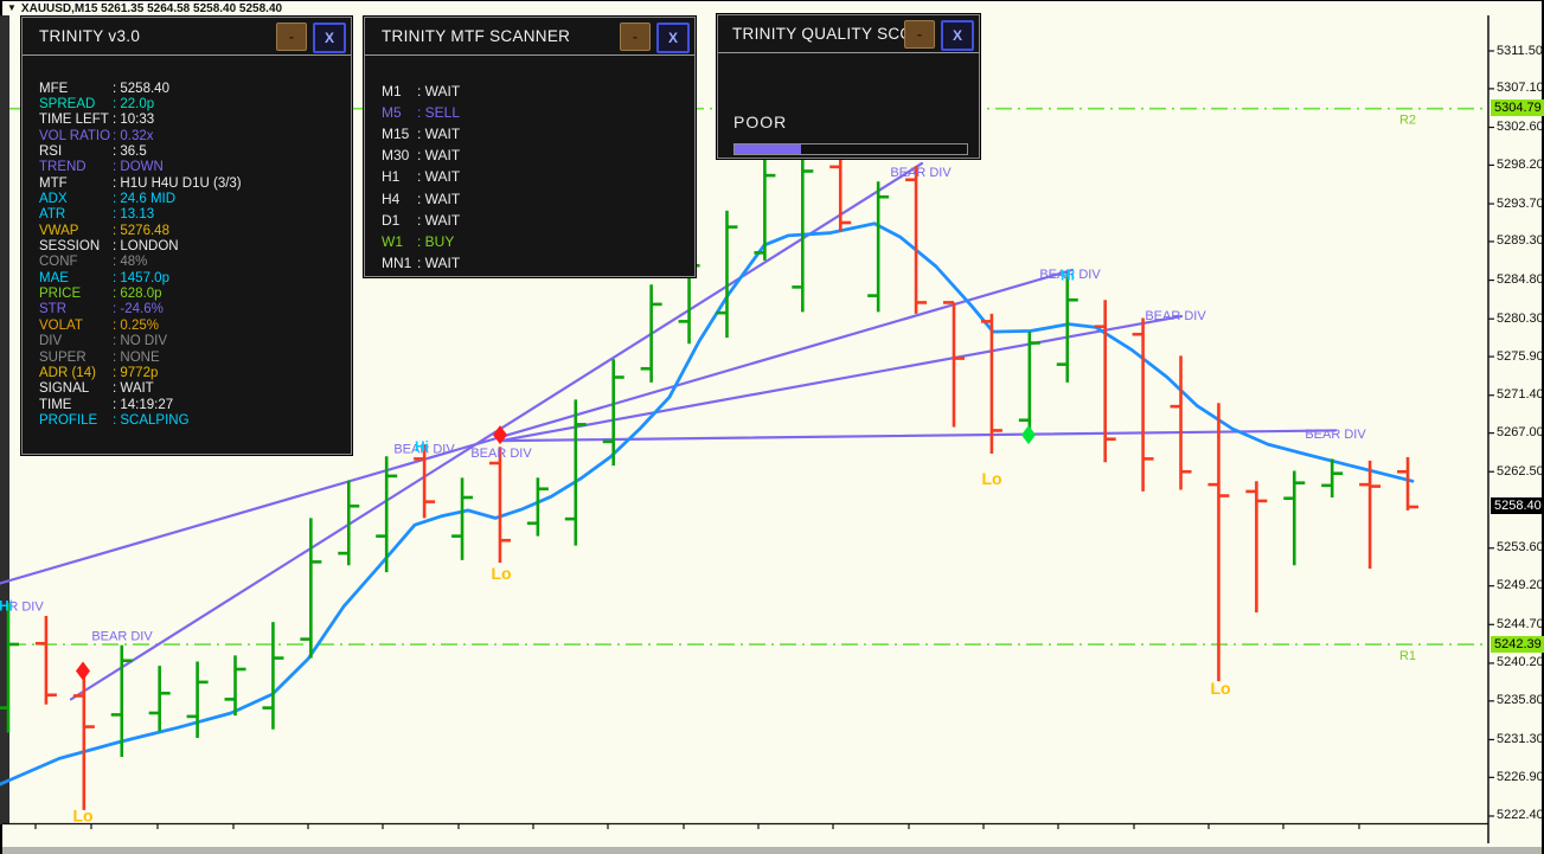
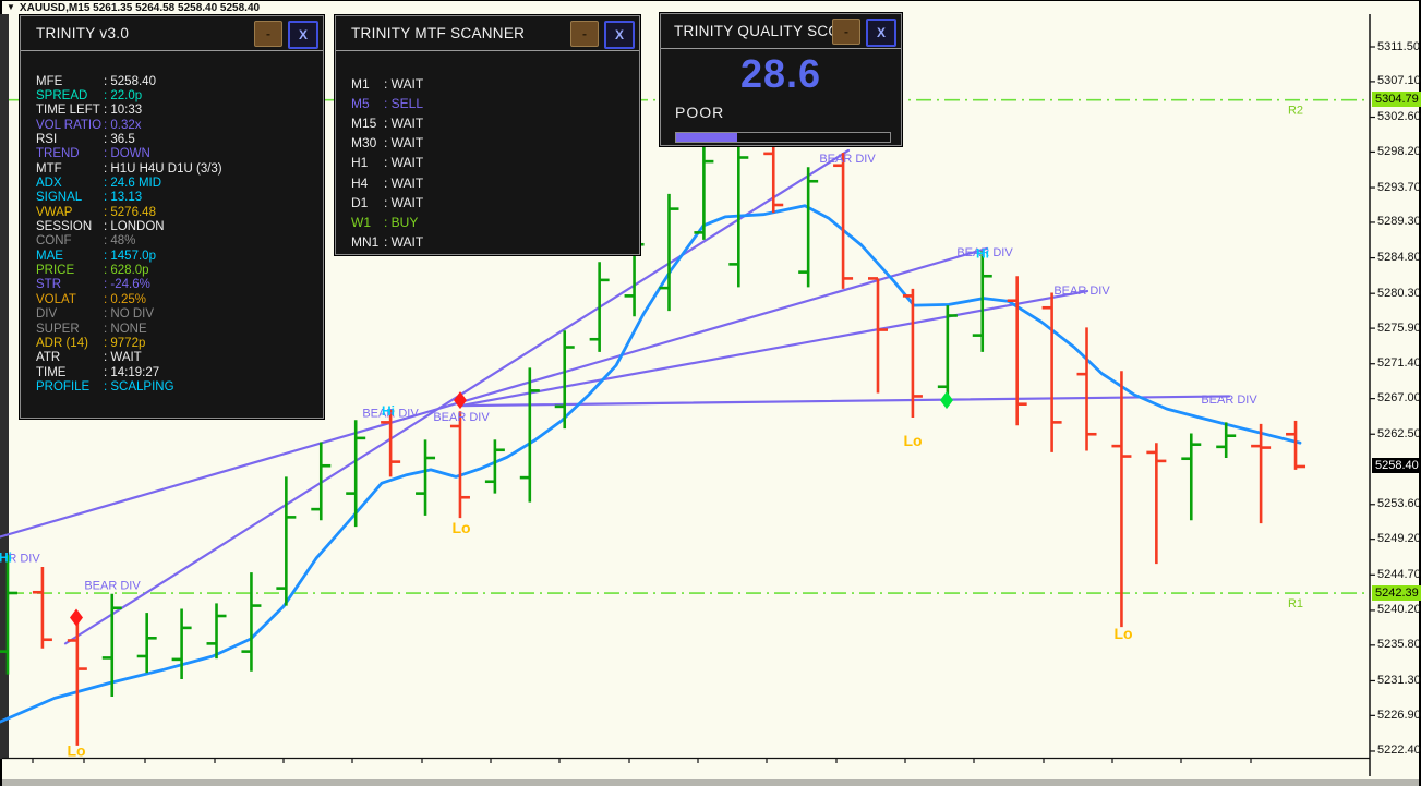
  ▼
  XAUUSD,M15 5261.35 5264.58 5258.40 5258.40
  R2
  R1
  R DIV
  Hi
  BEAR DIV
  BEAR DIV
  Hi
  BEAR DIV
  BEAR DIV
  BEAR DIV
  Hi
  BEAR DIV
  BEAR DIV
  Lo
  Lo
  Lo
  Lo
  5311.50
  5307.10
  5302.60
  5298.20
  5293.70
  5289.30
  5284.80
  5280.30
  5275.90
  5271.40
  5267.00
  5262.50
  5253.60
  5249.20
  5244.70
  5240.20
  5235.80
  5231.30
  5226.90
  5222.40
  5304.79
  5242.39
  5258.40
  TRINITY v3.0
  -
  X
  MFE
  :
  5258.40
  SPREAD
  :
  22.0p
  TIME LEFT
  :
  10:33
  VOL RATIO
  :
  0.32x
  RSI
  :
  36.5
  TREND
  :
  DOWN
  MTF
  :
  H1U H4U D1U (3/3)
  ADX
  :
  24.6 MID
- ATR
+ SIGNAL
  :
  13.13
  VWAP
  :
  5276.48
  SESSION
  :
  LONDON
  CONF
  :
  48%
  MAE
  :
  1457.0p
  PRICE
  :
  628.0p
  STR
  :
  -24.6%
  VOLAT
  :
  0.25%
  DIV
  :
  NO DIV
  SUPER
  :
  NONE
  ADR (14)
  :
  9772p
- SIGNAL
+ ATR
  :
  WAIT
  TIME
  :
  14:19:27
  PROFILE
  :
  SCALPING
  TRINITY MTF SCANNER
  -
  X
  M1
  :
  WAIT
  M5
  :
  SELL
  M15
  :
  WAIT
  M30
  :
  WAIT
  H1
  :
  WAIT
  H4
  :
  WAIT
  D1
  :
  WAIT
  W1
  :
  BUY
  MN1
  :
  WAIT
  TRINITY QUALITY SC
  -
  X
+ 28.6
  POOR
